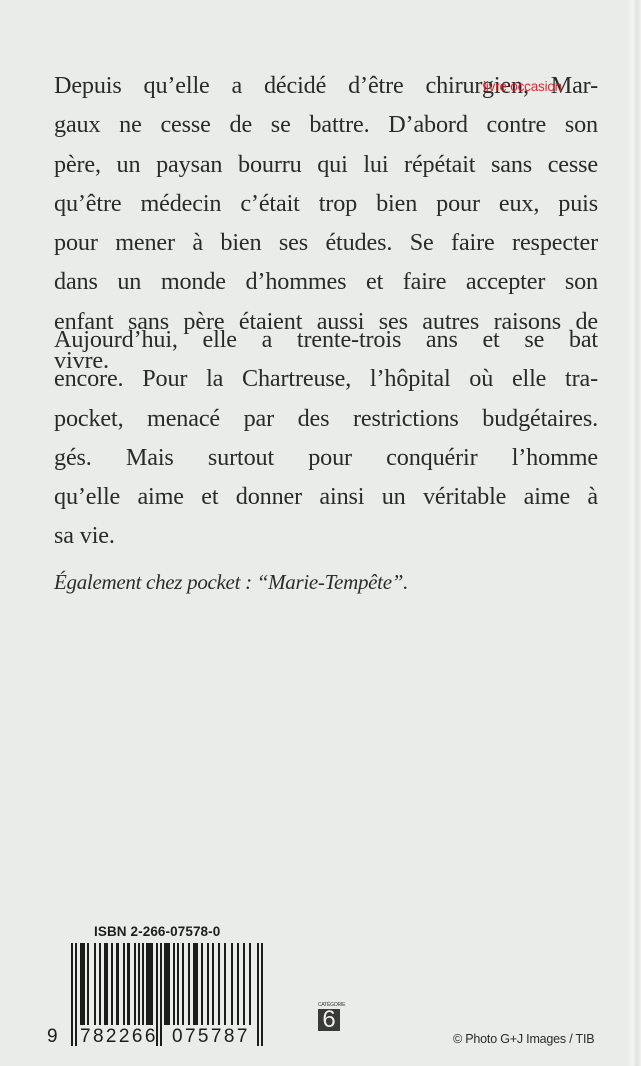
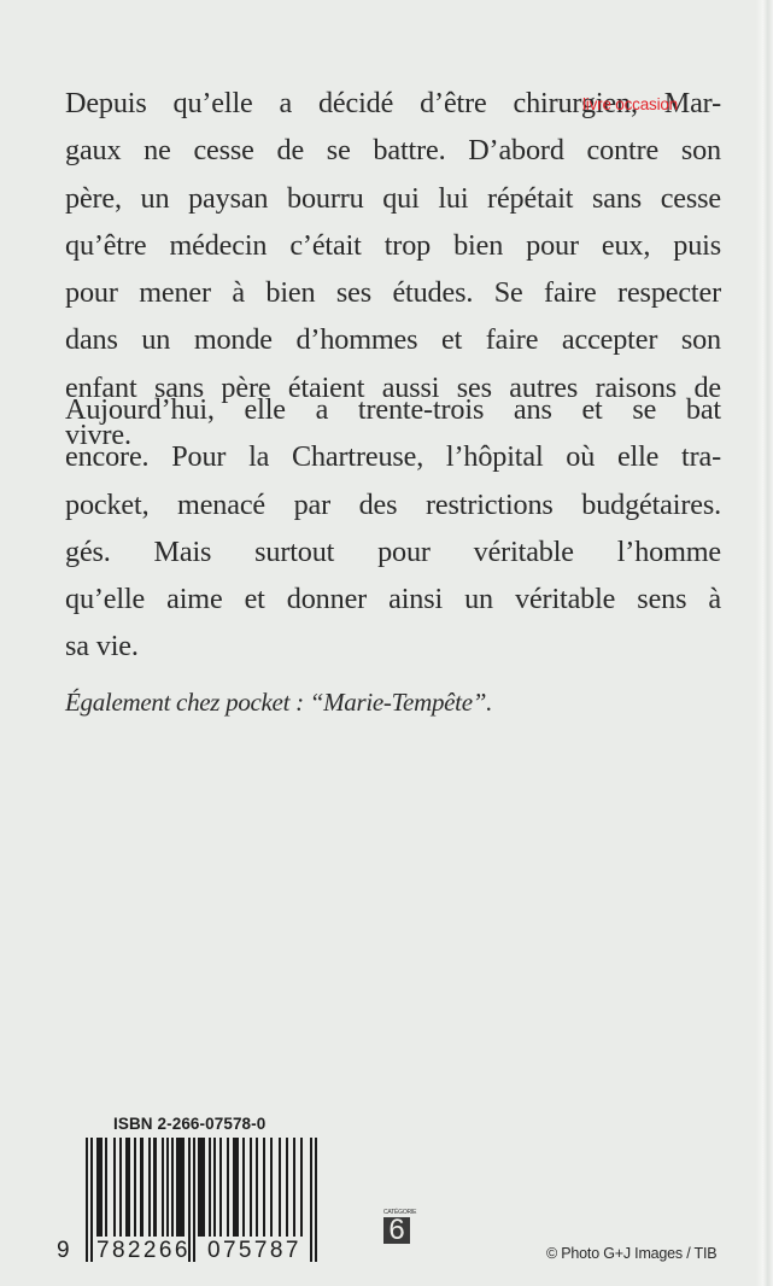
  Depuis qu’elle a décidé d’être chirurgien, Mar-
  gaux ne cesse de se battre. D’abord contre son
  père, un paysan bourru qui lui répétait sans cesse
  qu’être médecin c’était trop bien pour eux, puis
  pour mener à bien ses études. Se faire respecter
  dans un monde d’hommes et faire accepter son
  enfant sans père étaient aussi ses autres raisons de
  vivre.
  livre occasion
  Aujourd’hui, elle a trente-trois ans et se bat
  encore. Pour la Chartreuse, l’hôpital où elle tra-
  pocket, menacé par des restrictions budgétaires.
- gés. Mais surtout pour conquérir l’homme
+ gés. Mais surtout pour véritable l’homme
- qu’elle aime et donner ainsi un véritable aime à
+ qu’elle aime et donner ainsi un véritable sens à
  sa vie.
  Également chez pocket : “Marie-Tempête”.
  ISBN 2-266-07578-0
  9
  782266
  075787
  6
  © Photo G+J Images / TIB
